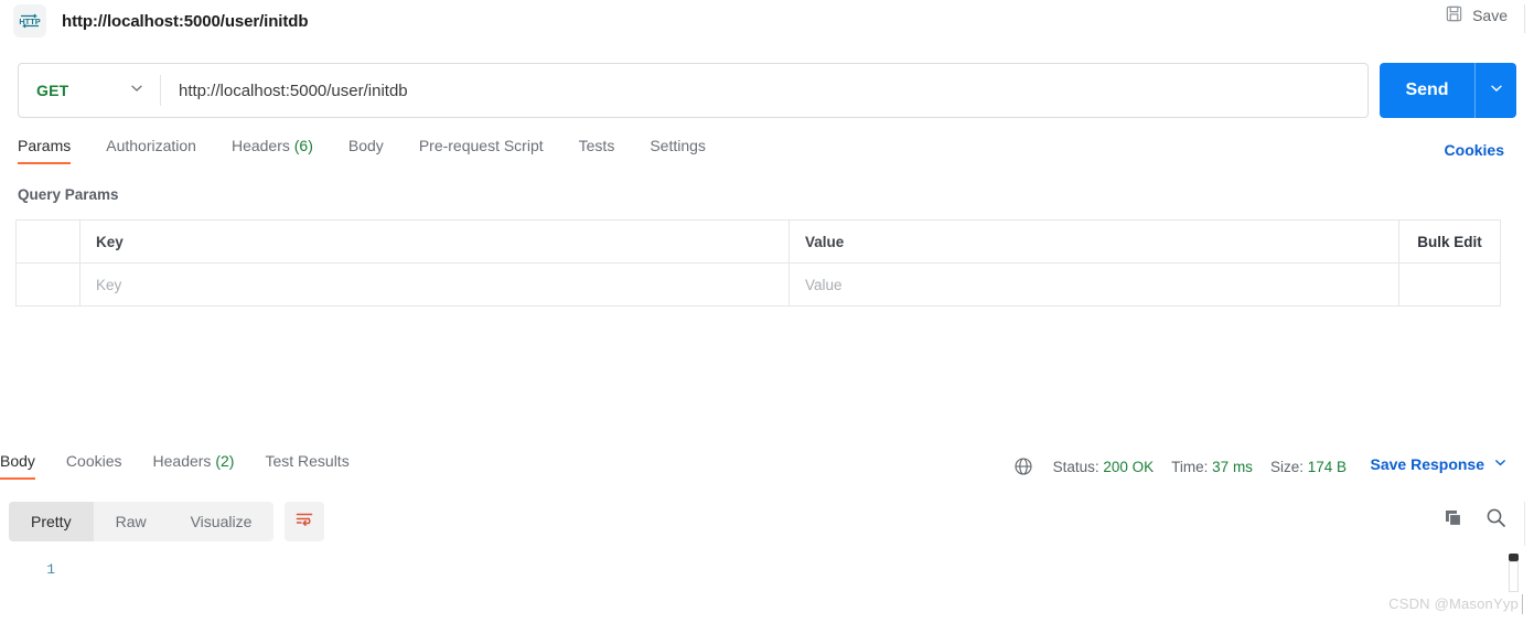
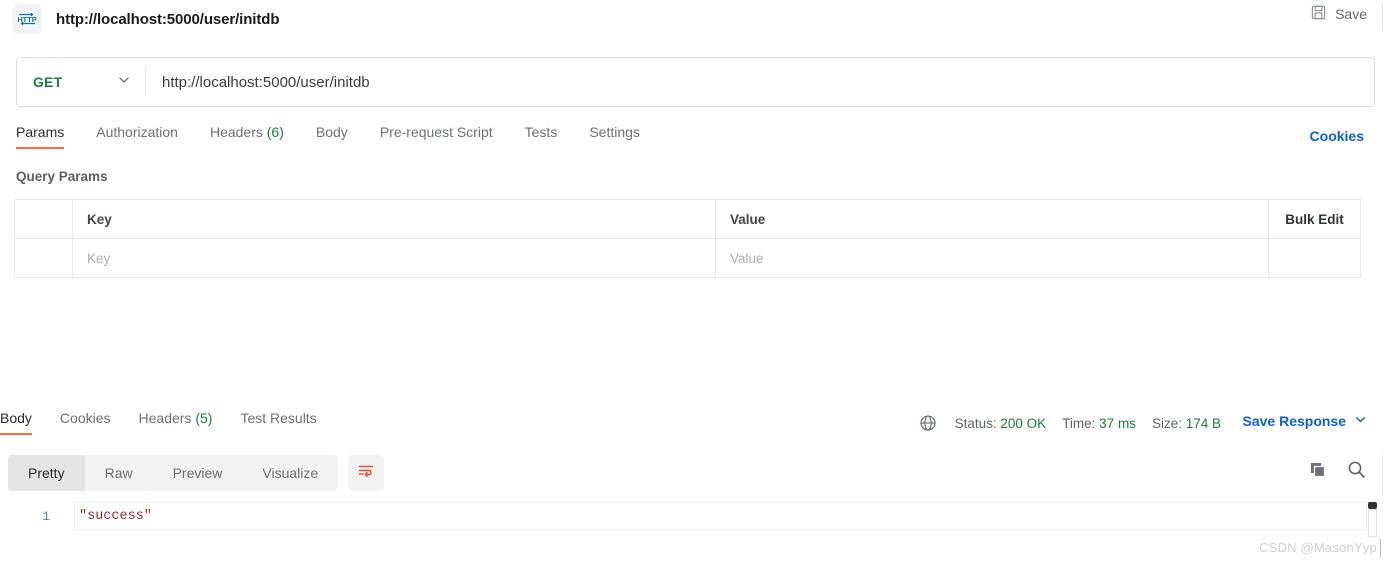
  HTTP
  http://localhost:5000/user/initdb
  Save
  GET
  http://localhost:5000/user/initdb
- Send
  Params
  Authorization
  Headers (6)
  Body
  Pre-request Script
  Tests
  Settings
  Cookies
  Query Params
  	Key	Value	Bulk Edit
  	Key	Value
  Body
  Cookies
- Headers (2)
+ Headers (5)
  Test Results
  Status: 200 OK
  Time: 37 ms
  Size: 174 B
  Save Response
  Pretty
  Raw
+ Preview
  Visualize
  1
+ "success"
  CSDN @MasonYyp
